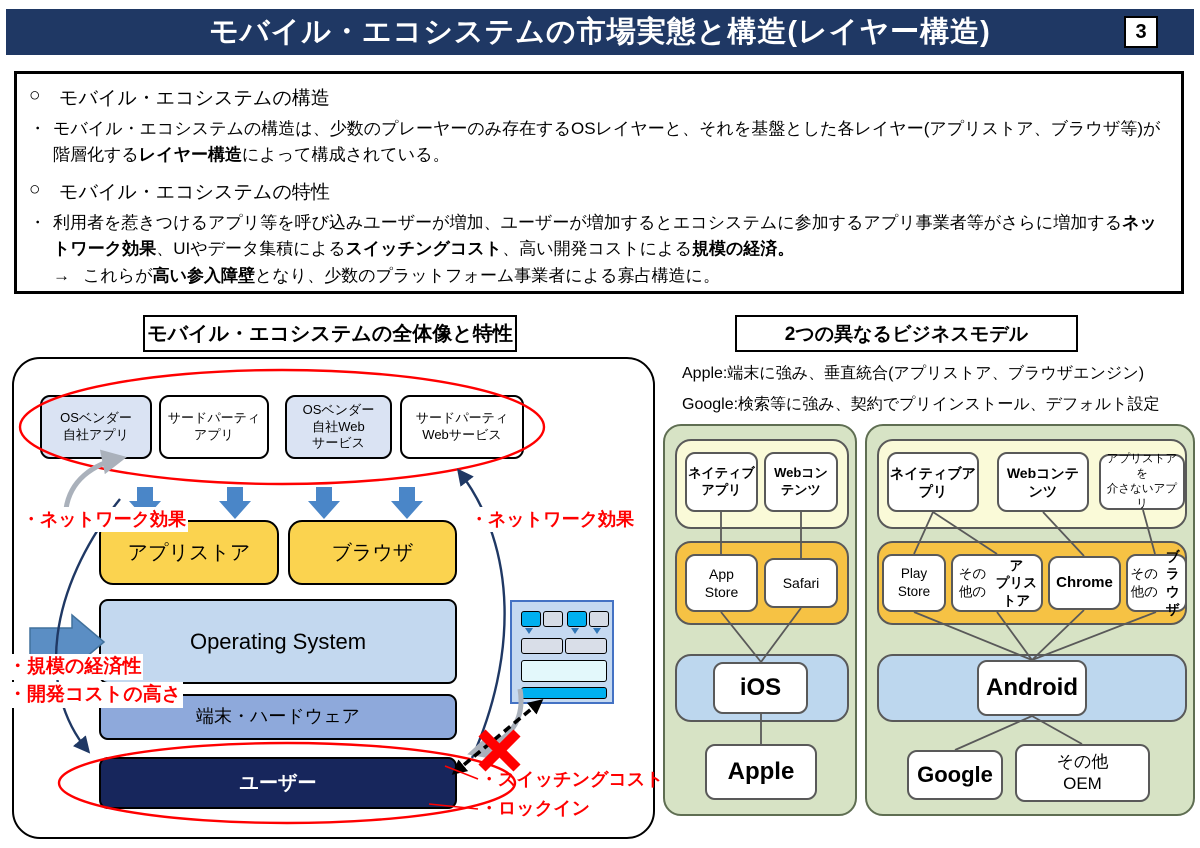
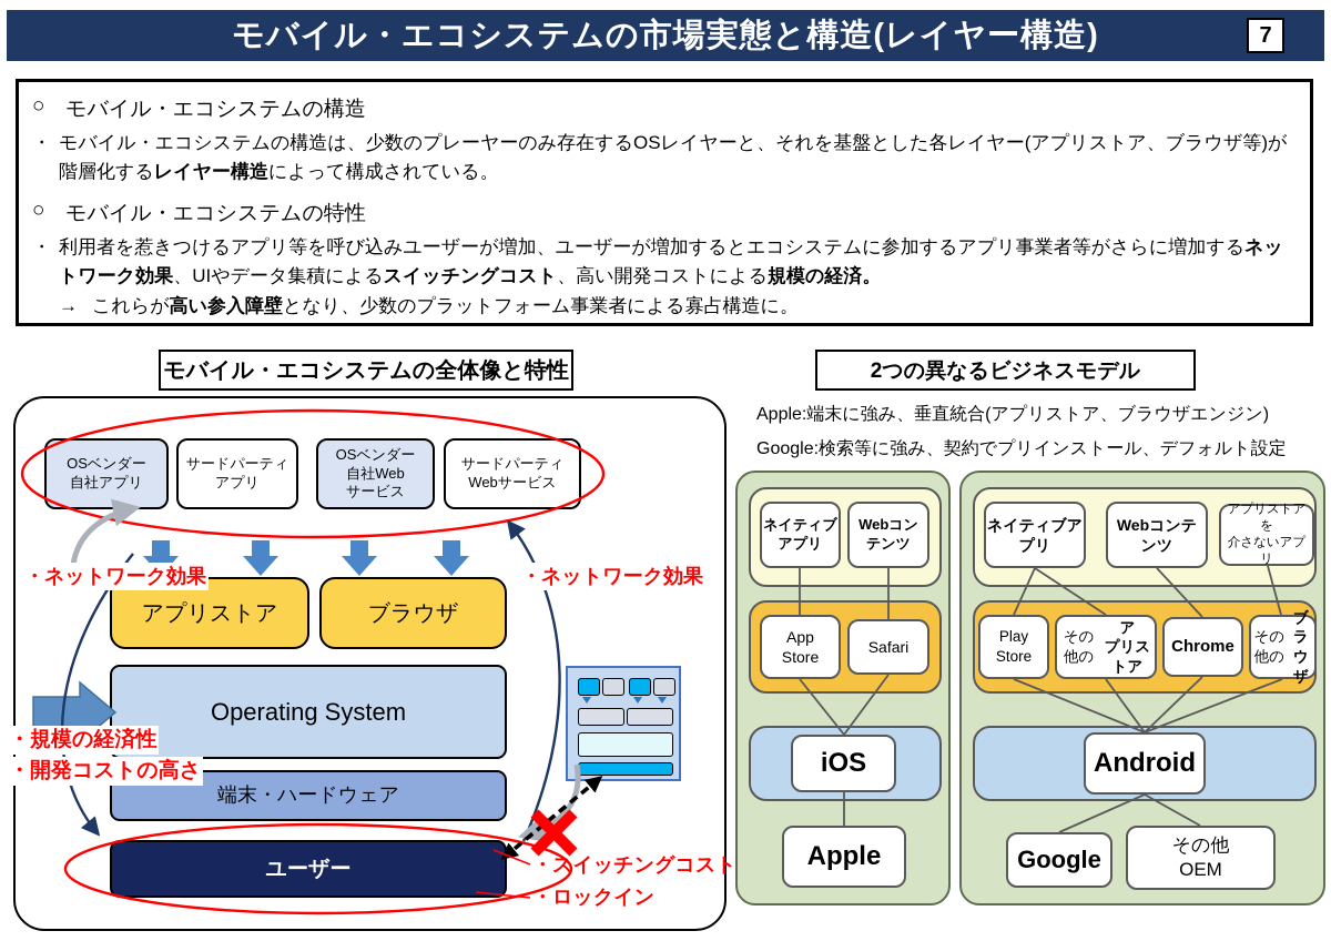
  モバイル・エコシステムの市場実態と構造(レイヤー構造)
- 3
+ 7
  ○
  モバイル・エコシステムの構造
  ・
  モバイル・エコシステムの構造は、少数のプレーヤーのみ存在するOSレイヤーと、それを基盤とした各レイヤー(アプリストア、ブラウザ等)が階層化するレイヤー構造によって構成されている。
  ○
  モバイル・エコシステムの特性
  ・
  利用者を惹きつけるアプリ等を呼び込みユーザーが増加、ユーザーが増加するとエコシステムに参加するアプリ事業者等がさらに増加するネットワーク効果、UIやデータ集積によるスイッチングコスト、高い開発コストによる規模の経済。
  →
  これらが高い参入障壁となり、少数のプラットフォーム事業者による寡占構造に。
  モバイル・エコシステムの全体像と特性
  2つの異なるビジネスモデル
  Apple:端末に強み、垂直統合(アプリストア、ブラウザエンジン)
  Google:検索等に強み、契約でプリインストール、デフォルト設定
  OSベンダー
  自社アプリ
  サードパーティ
  アプリ
  OSベンダー
  自社Web
  サービス
  サードパーティ
  Webサービス
  アプリストア
  ブラウザ
  Operating System
  端末・ハードウェア
  ユーザー
  ・ネットワーク効果
  ・ネットワーク効果
  ・規模の経済性
  ・開発コストの高さ
  ・スイッチングコスト
  ・ロックイン
  ネイティブ
  アプリ
  Webコン
  テンツ
  App
  Store
  Safari
  iOS
  Apple
  ネイティブア
  プリ
  Webコンテ
  ンツ
  アプリストアを
  介さないアプリ
  Play
  Store
  その他の
  ア
  プリストア
  Chrome
  その他の
  ブ
  ラウザ
  Android
  Google
  その他
  OEM
